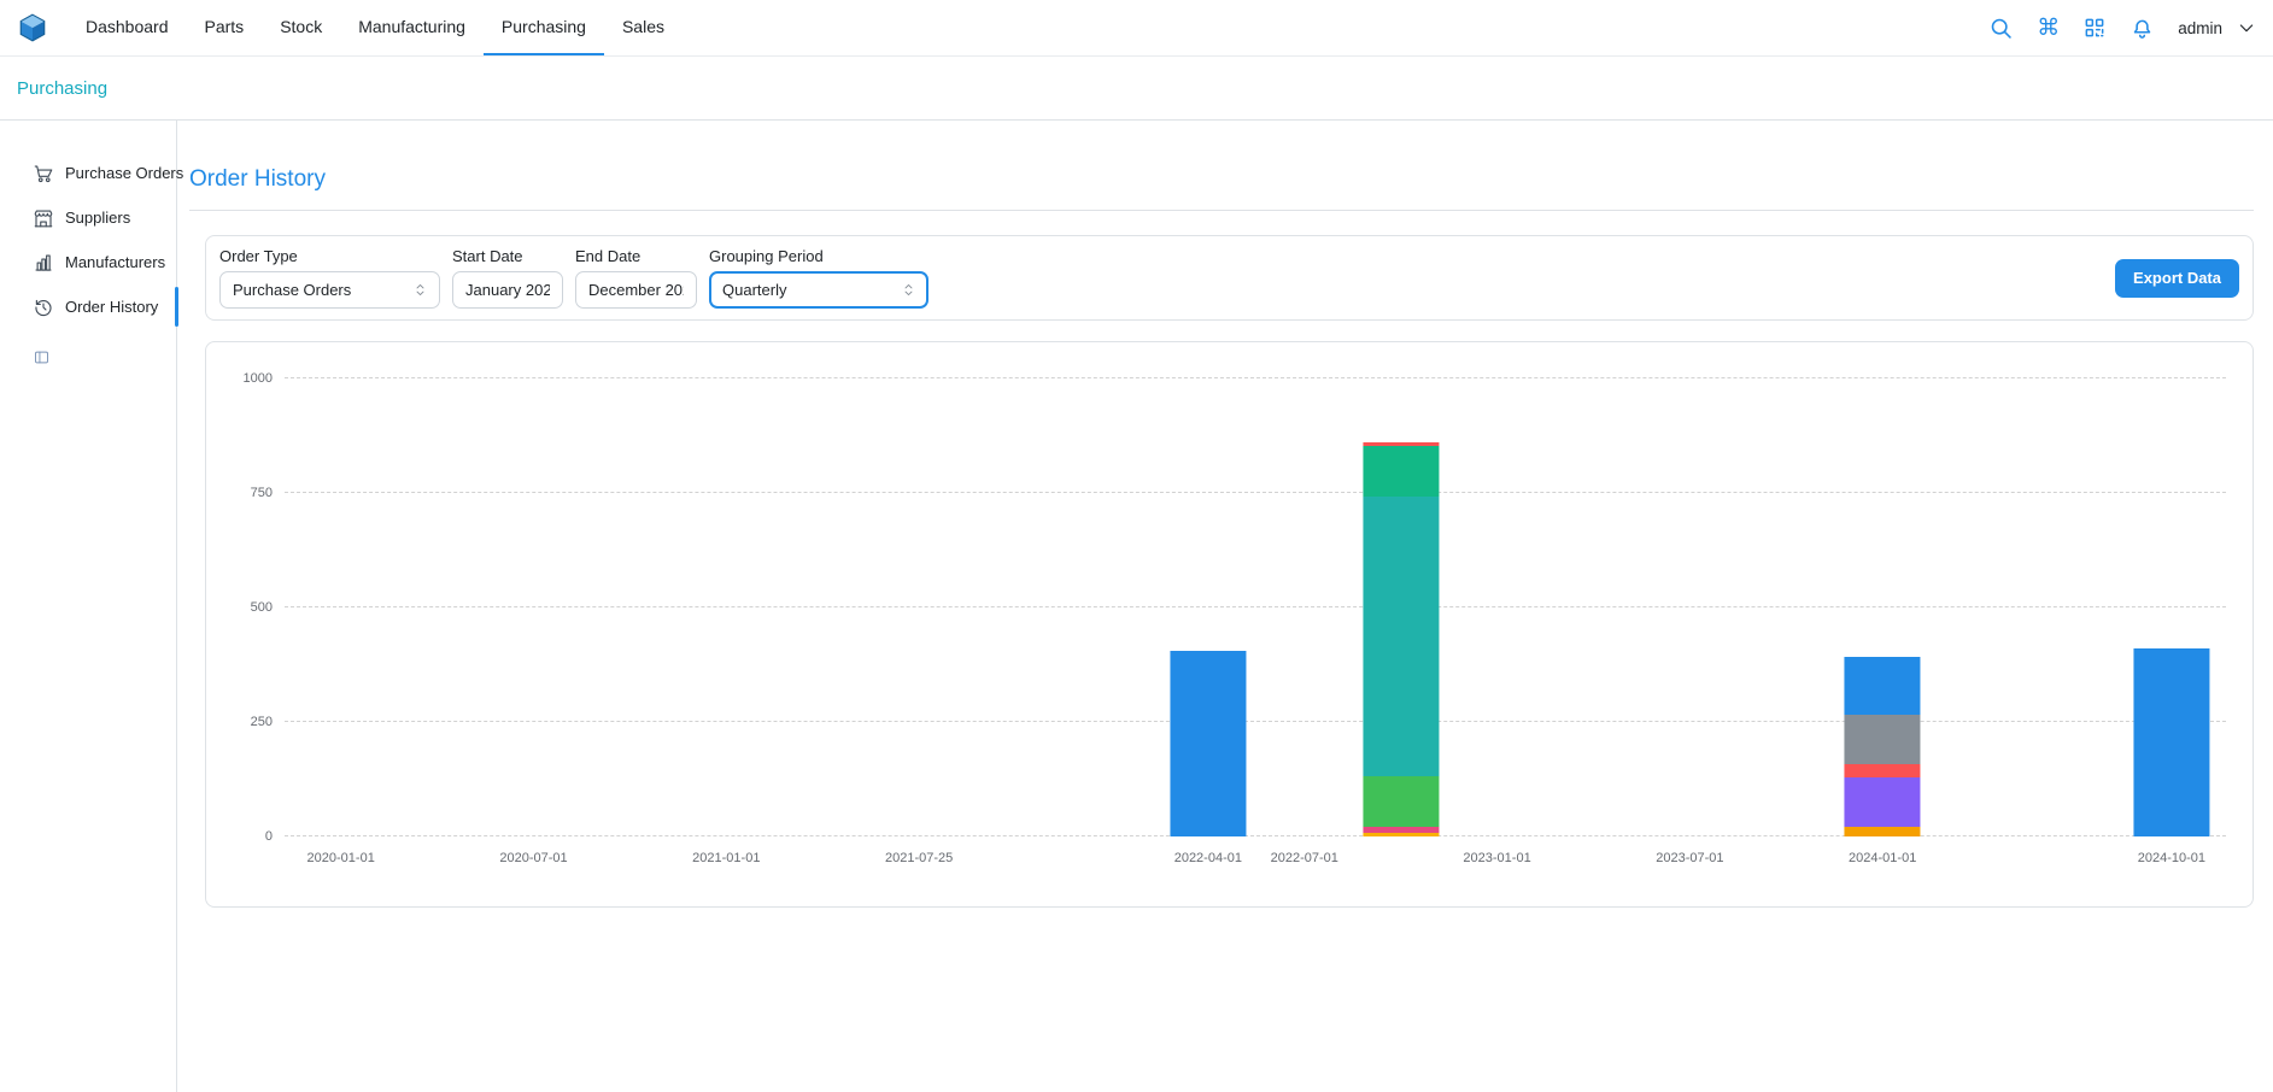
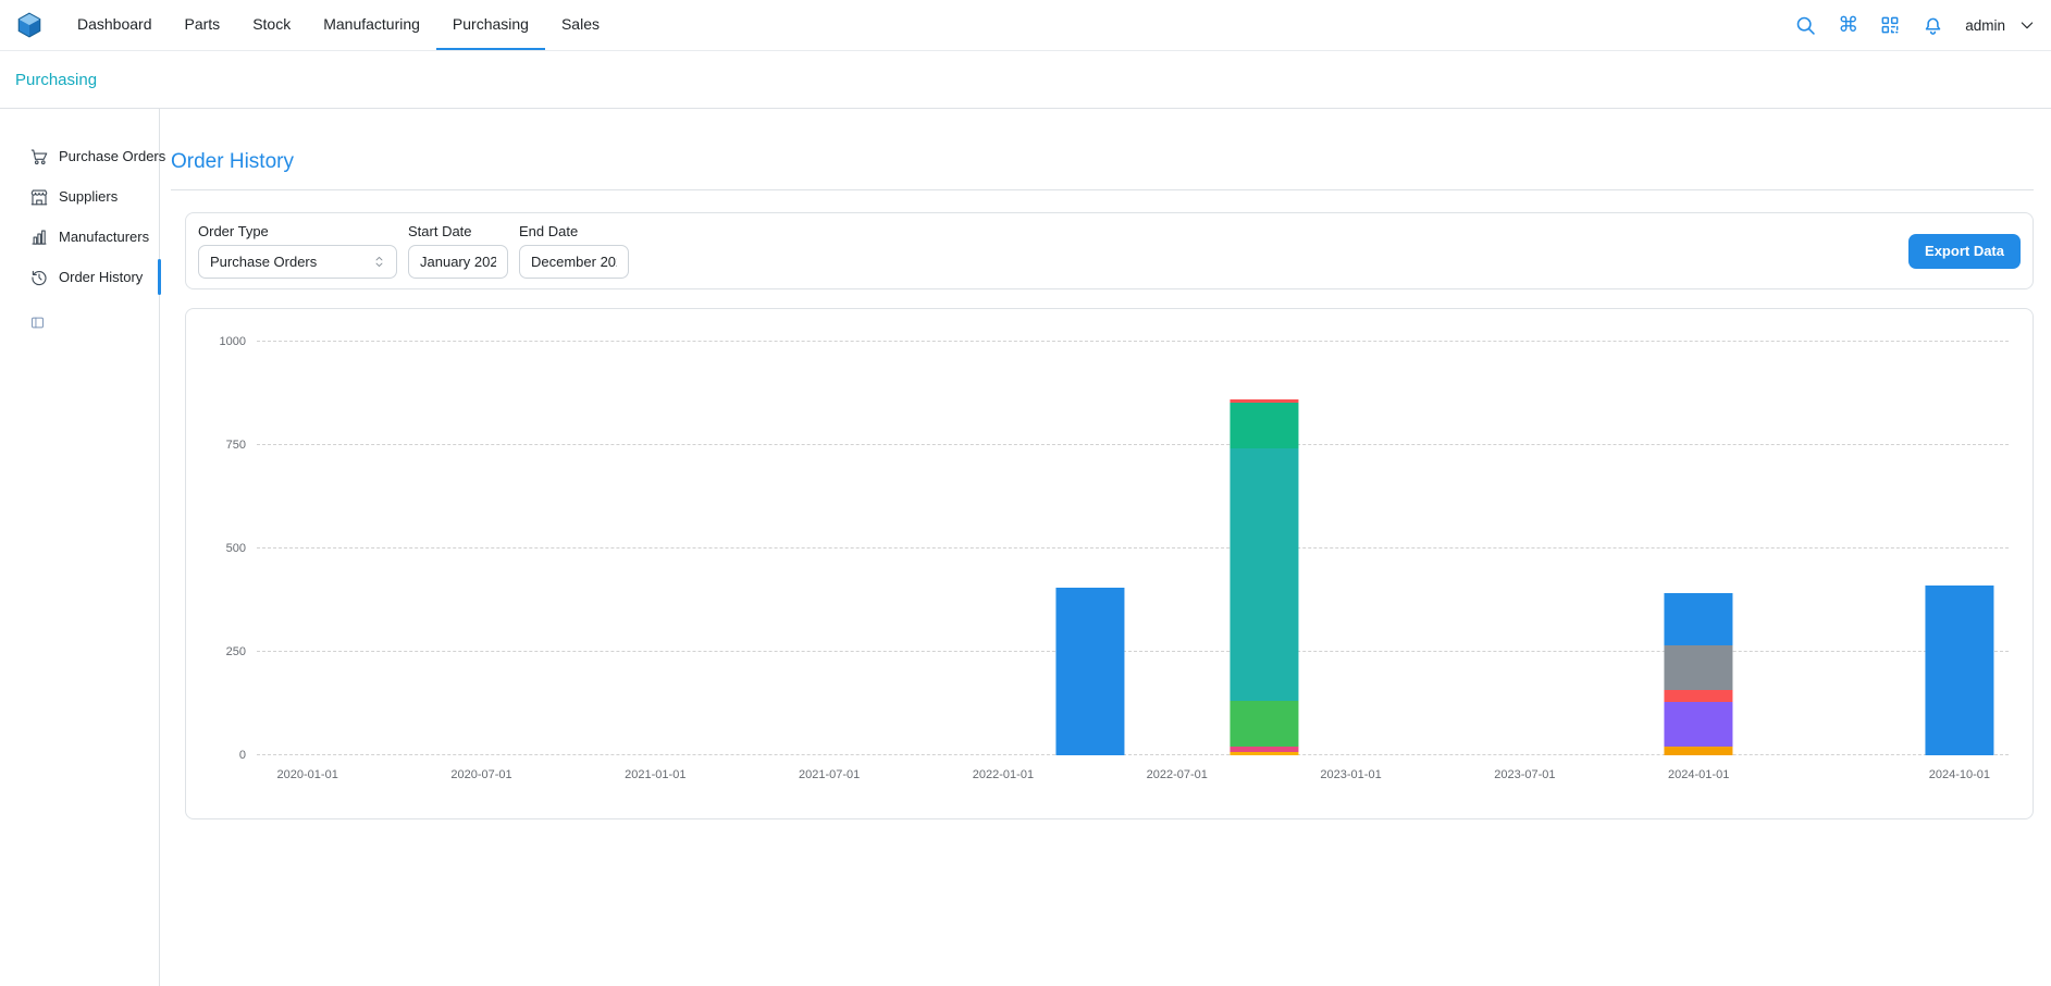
  Dashboard
  Parts
  Stock
  Manufacturing
  Purchasing
  Sales
  ⌘
  admin
  Purchasing
  Purchase Orders
  Suppliers
  Manufacturers
  Order History
  Order History
  Order Type
  Purchase Orders
  Start Date
  January 202
  End Date
  December 20
- Grouping Period
- Quarterly
  Export Data
  0
  250
  500
  750
  1000
  2020-01-01
  2020-07-01
  2021-01-01
- 2021-07-25
+ 2021-07-01
- 2022-04-01
+ 2022-01-01
  2022-07-01
  2023-01-01
  2023-07-01
  2024-01-01
  2024-10-01
